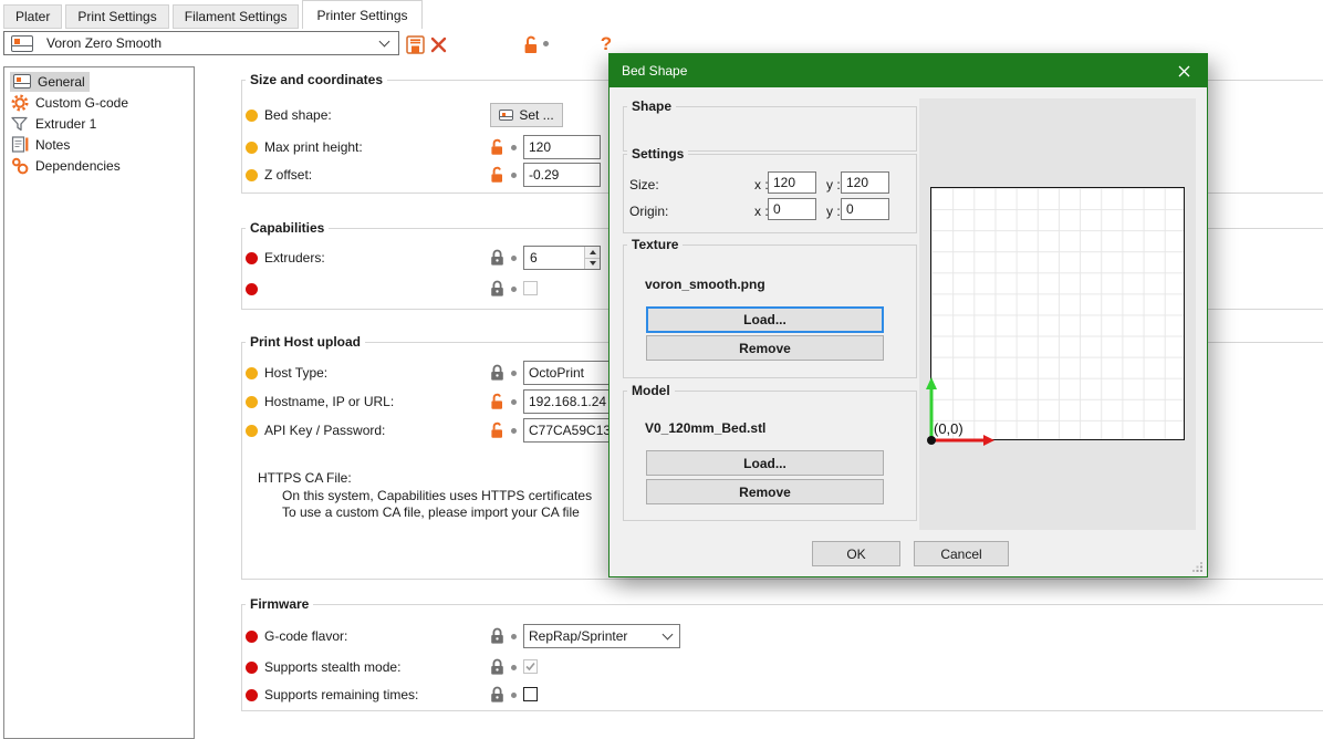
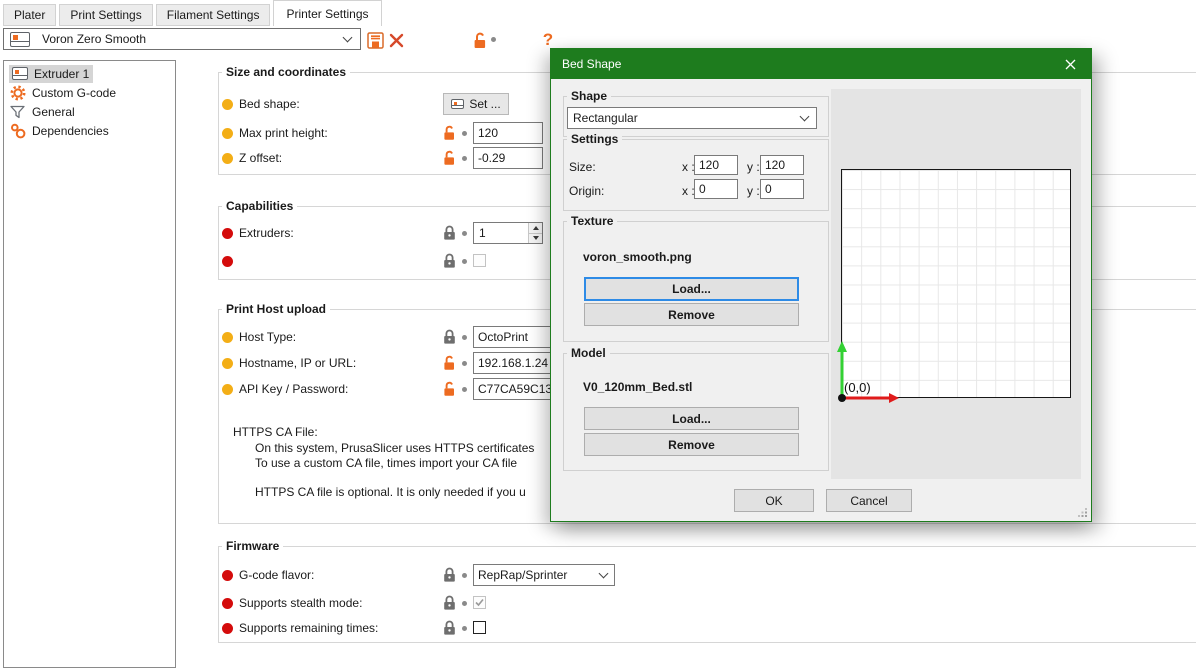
  Plater
  Print Settings
  Filament Settings
  Printer Settings
  Voron Zero Smooth
  ?
- General
+ Extruder 1
  Custom G-code
- Extruder 1
+ General
- Notes
  Dependencies
  Size and coordinates
  Bed shape:
  Set ...
  Max print height:
  120
  Z offset:
  -0.29
  Capabilities
  Extruders:
- 6
+ 1
  Print Host upload
  Host Type:
  OctoPrint
  Hostname, IP or URL:
  192.168.1.24
  API Key / Password:
  C77CA59C13
  HTTPS CA File:
- On this system, Capabilities uses HTTPS certificates
+ On this system, PrusaSlicer uses HTTPS certificates
- To use a custom CA file, please import your CA file
+ To use a custom CA file, times import your CA file
+ HTTPS CA file is optional. It is only needed if you u
  Firmware
  G-code flavor:
  RepRap/Sprinter
  Supports stealth mode:
  Supports remaining times:
  Bed Shape
  Shape
+ Rectangular
  Settings
  Size:
  x :
  120
  y :
  120
  Origin:
  x :
  0
  y :
  0
  Texture
  voron_smooth.png
  Load...
  Remove
  Model
  V0_120mm_Bed.stl
  Load...
  Remove
  (0,0)
  OK
  Cancel
